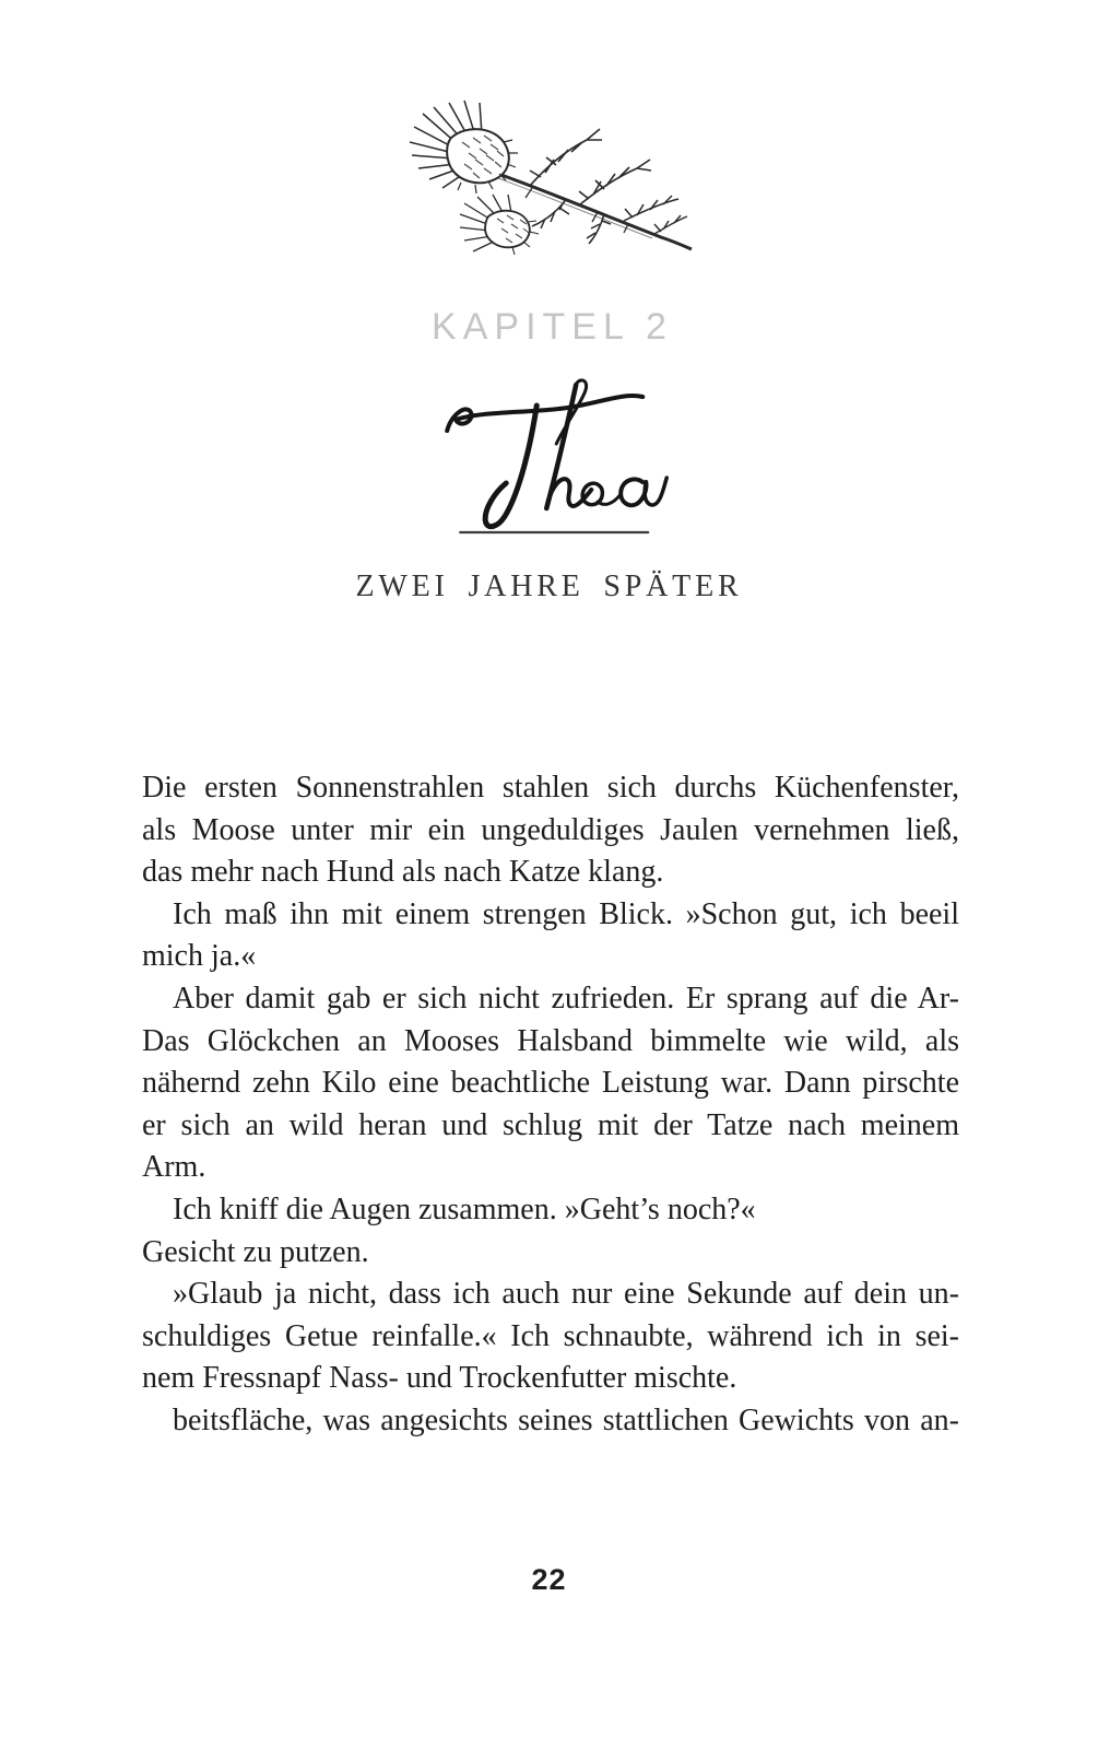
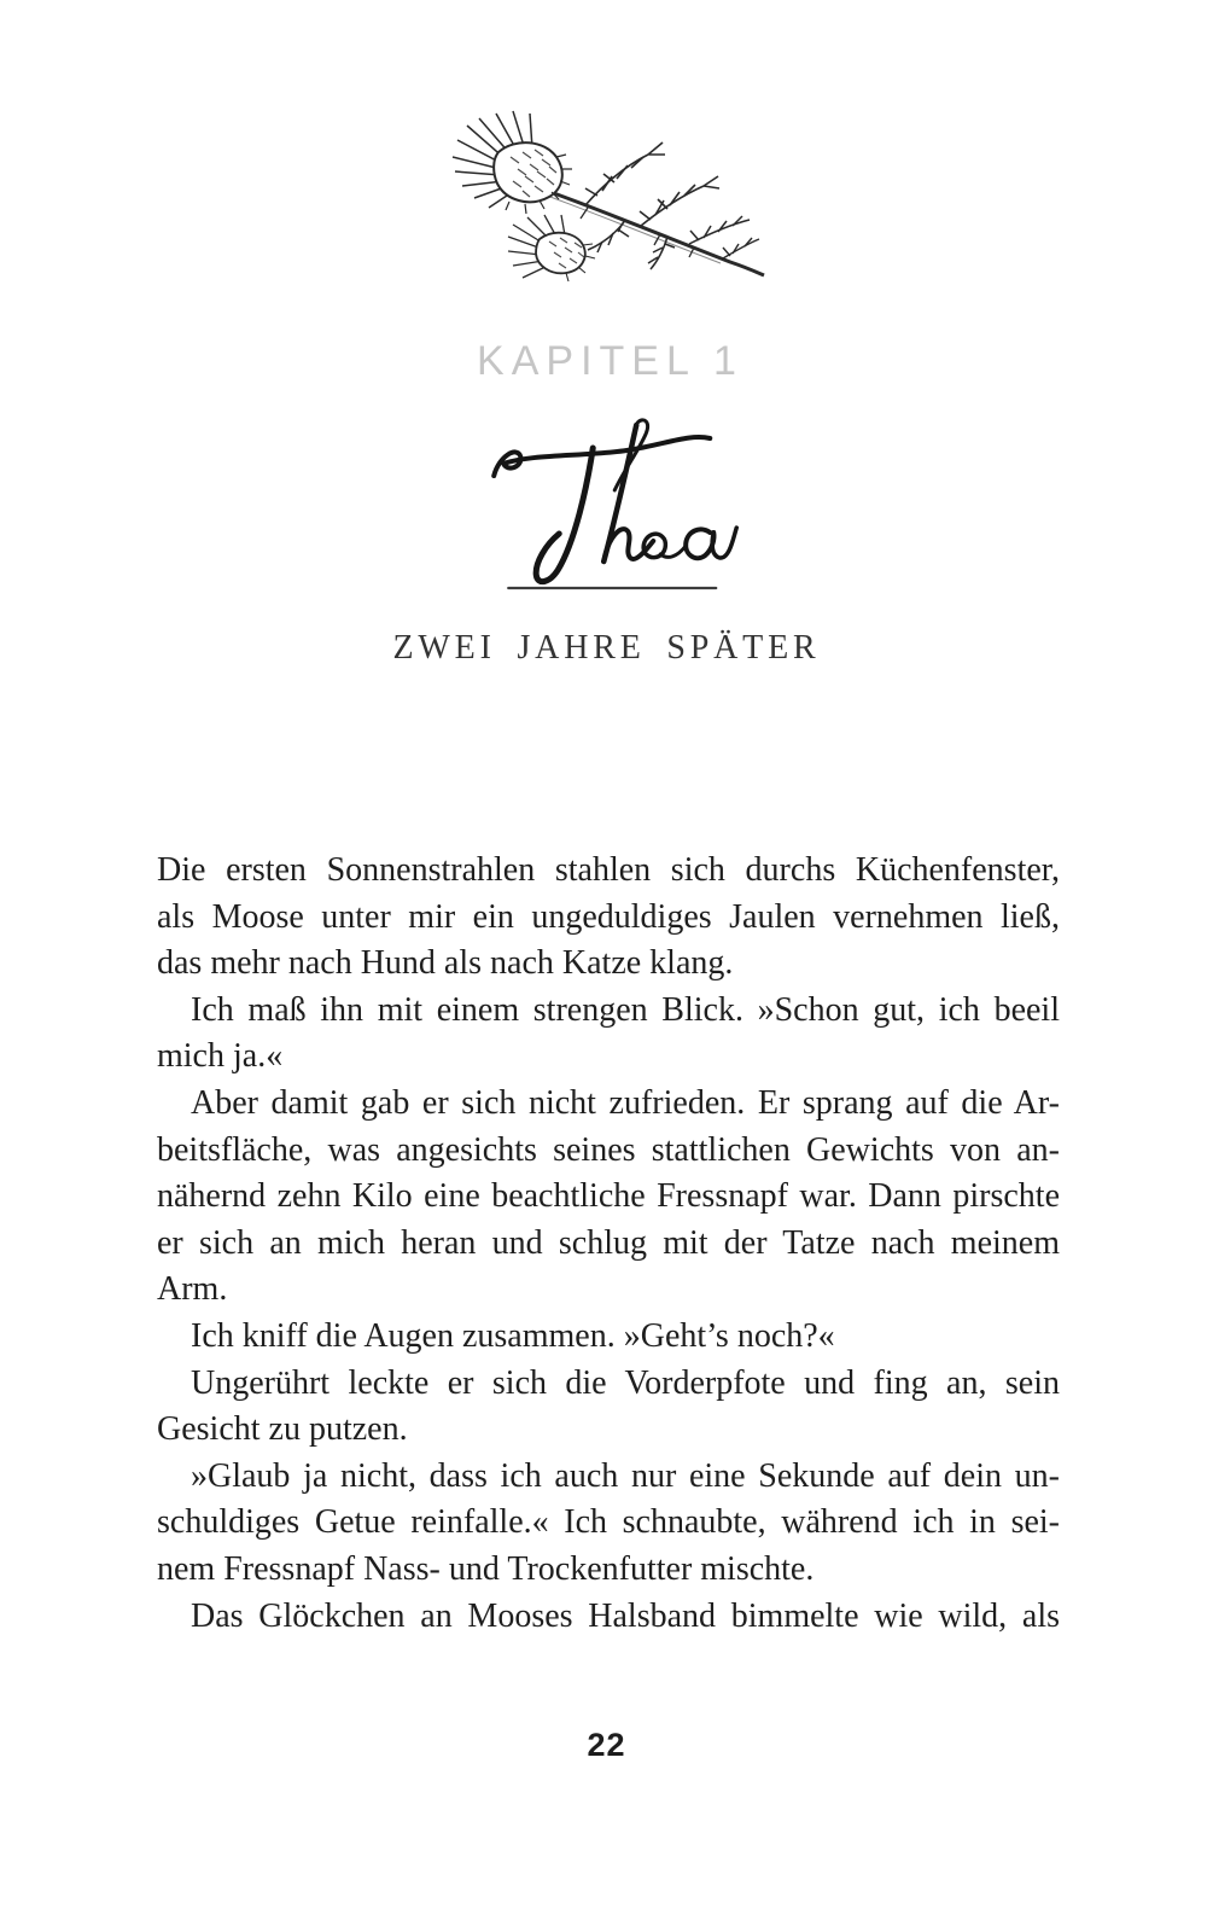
- KAPITEL 2
+ KAPITEL 1
  ZWEI JAHRE SPÄTER
  Die ersten Sonnenstrahlen stahlen sich durchs Küchenfenster,
  als Moose unter mir ein ungeduldiges Jaulen vernehmen ließ,
  das mehr nach Hund als nach Katze klang.
  Ich maß ihn mit einem strengen Blick. »Schon gut, ich beeil
  mich ja.«
  Aber damit gab er sich nicht zufrieden. Er sprang auf die Ar-
- Das Glöckchen an Mooses Halsband bimmelte wie wild, als
+ beitsfläche, was angesichts seines stattlichen Gewichts von an-
- nähernd zehn Kilo eine beachtliche Leistung war. Dann pirschte
+ nähernd zehn Kilo eine beachtliche Fressnapf war. Dann pirschte
- er sich an wild heran und schlug mit der Tatze nach meinem
+ er sich an mich heran und schlug mit der Tatze nach meinem
  Arm.
  Ich kniff die Augen zusammen. »Geht’s noch?«
+ Ungerührt leckte er sich die Vorderpfote und fing an, sein
  Gesicht zu putzen.
  »Glaub ja nicht, dass ich auch nur eine Sekunde auf dein un-
  schuldiges Getue reinfalle.« Ich schnaubte, während ich in sei-
  nem Fressnapf Nass- und Trockenfutter mischte.
- beitsfläche, was angesichts seines stattlichen Gewichts von an-
+ Das Glöckchen an Mooses Halsband bimmelte wie wild, als
  22
